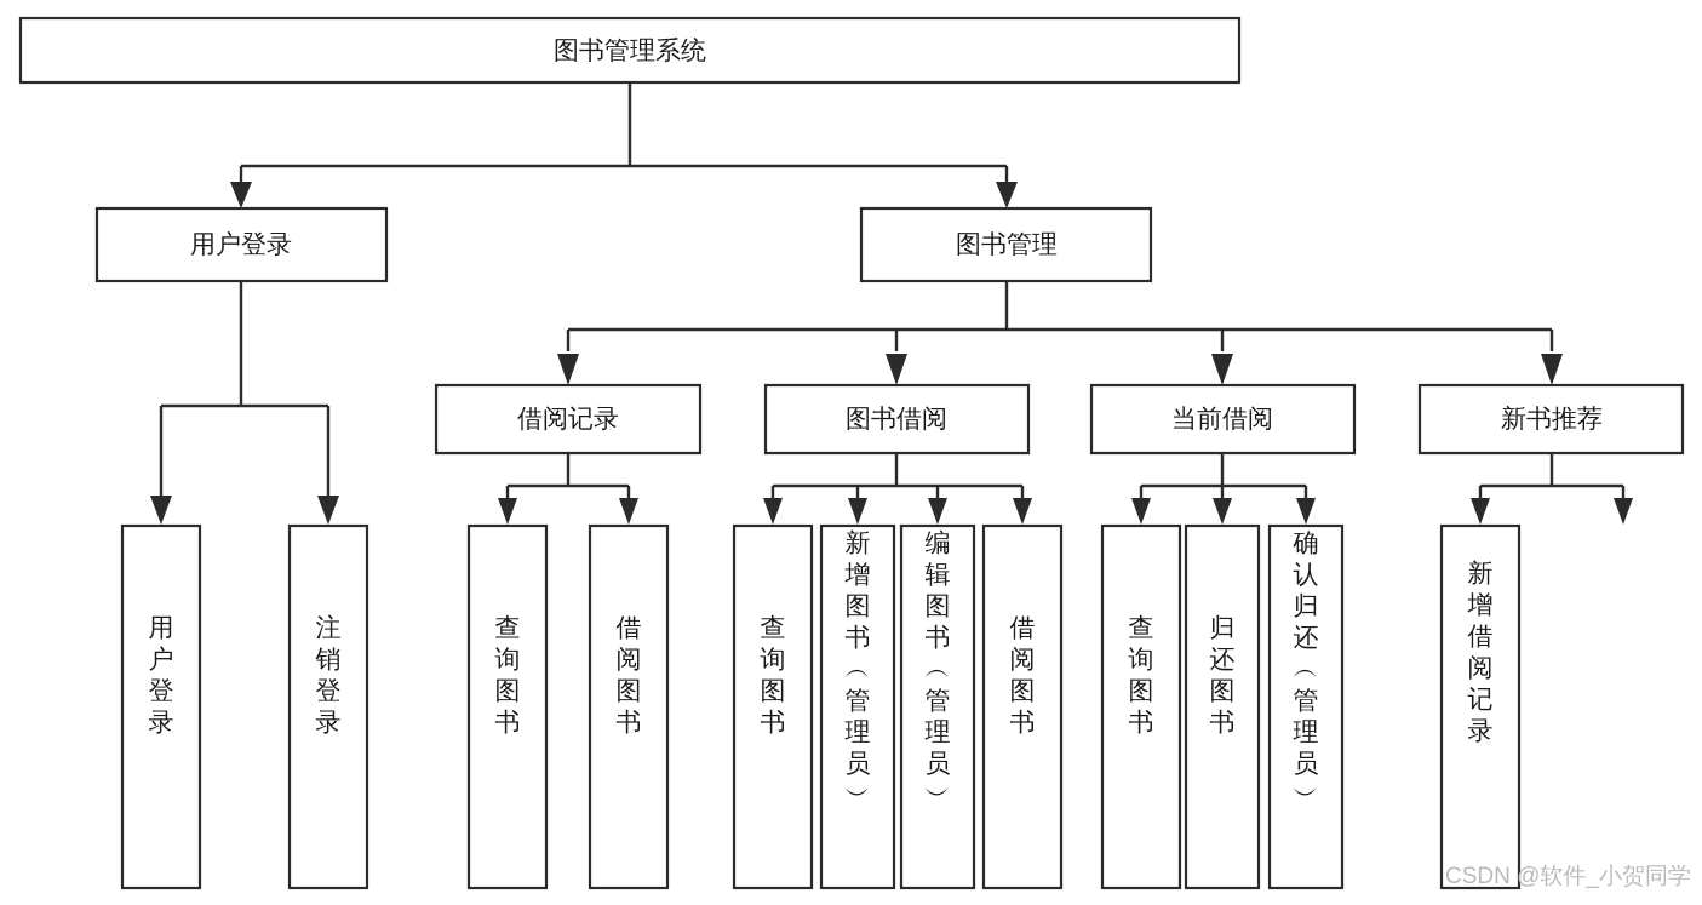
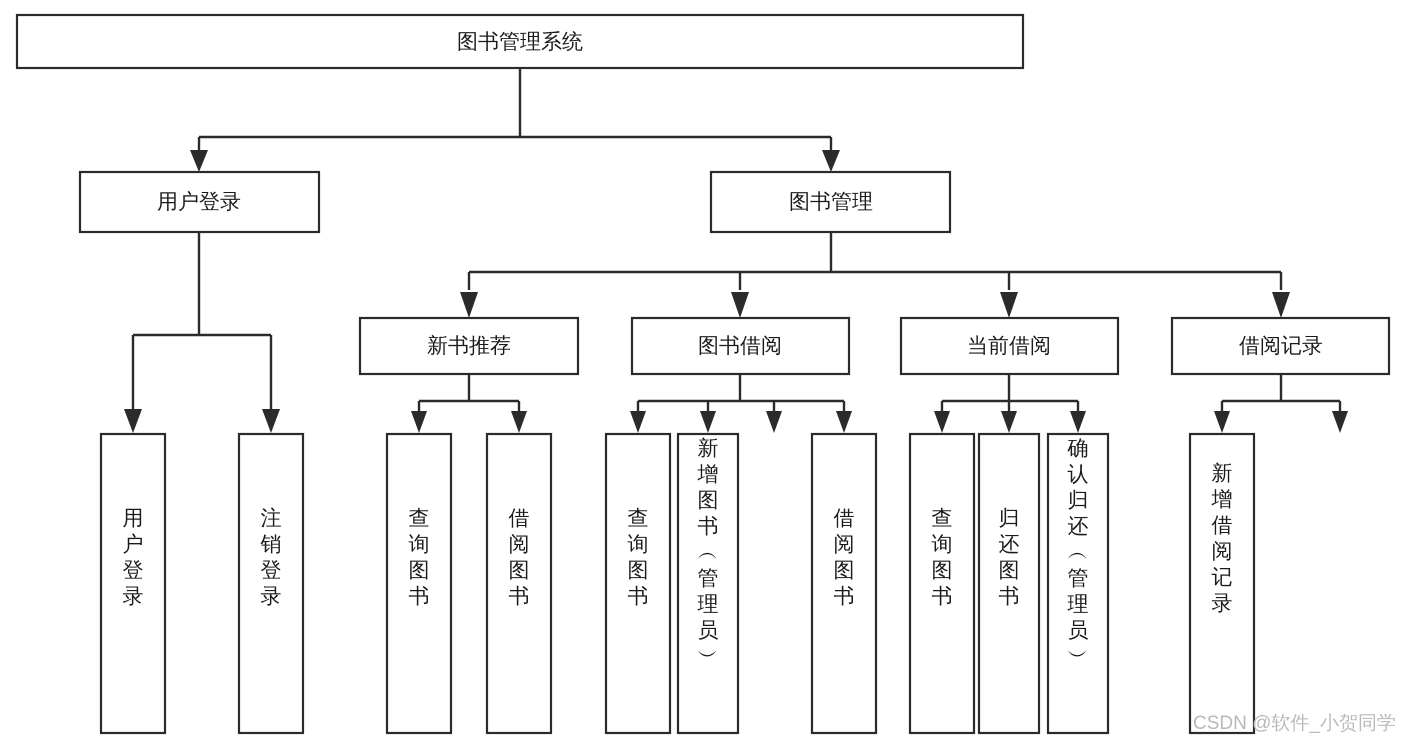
  图书管理系统
  用户登录
  图书管理
- 借阅记录
+ 新书推荐
  图书借阅
  当前借阅
- 新书推荐
+ 借阅记录
  用户登录
  注销登录
  查询图书
  借阅图书
  查询图书
  新增图书 ︵ 管理员 ︶
- 编辑图书 ︵ 管理员 ︶
  借阅图书
  查询图书
  归还图书
  确认归还 ︵ 管理员 ︶
  新增借阅记录
  CSDN @软件_小贺同学
